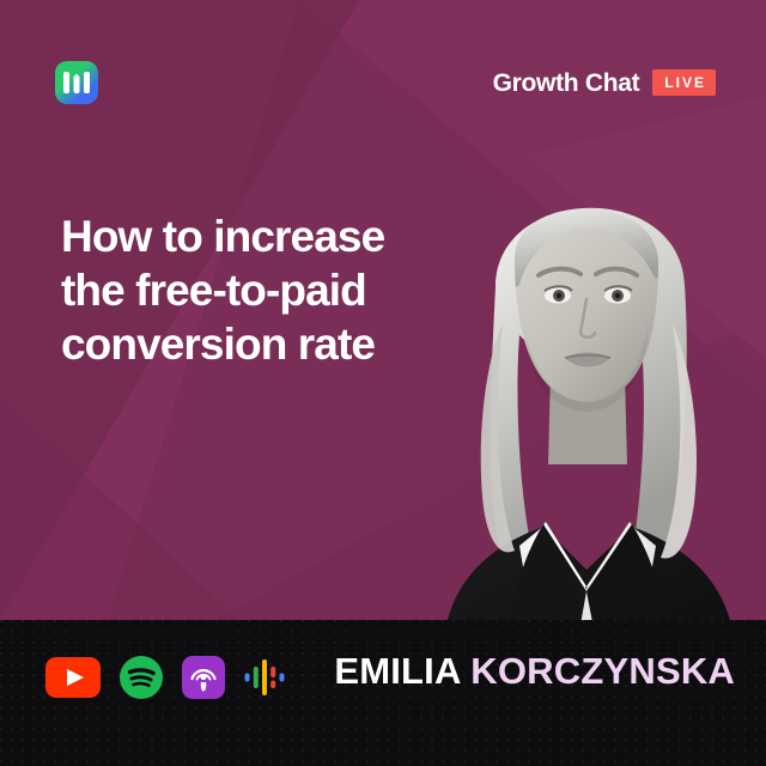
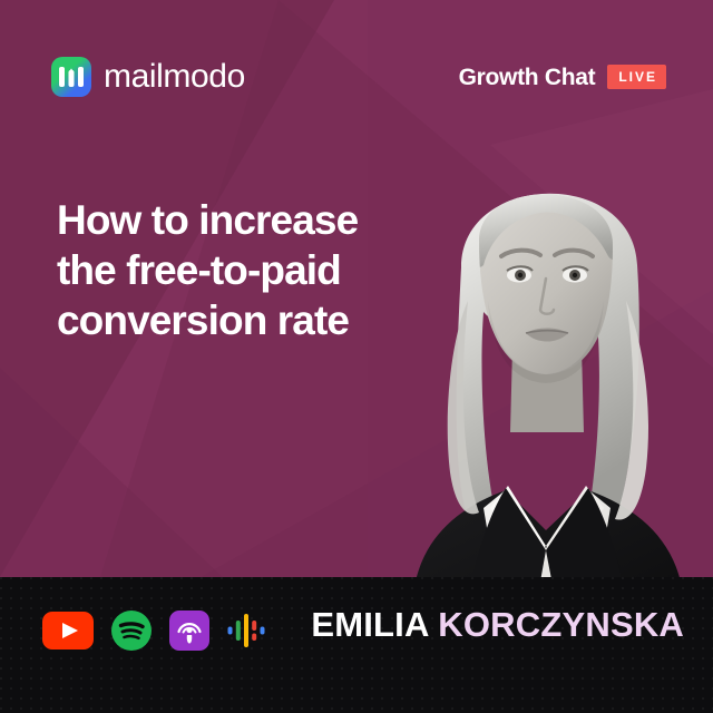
+ mailmodo
  Growth Chat
  LIVE
  How to increase
  the free-to-paid
  conversion rate
  EMILIA KORCZYNSKA
